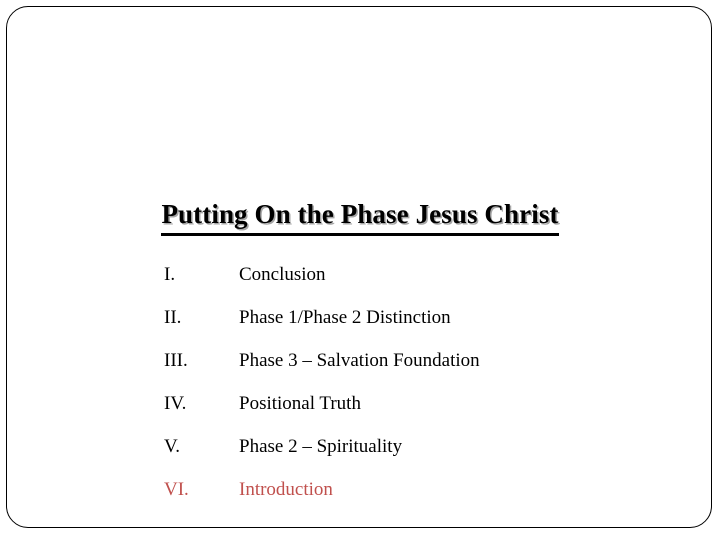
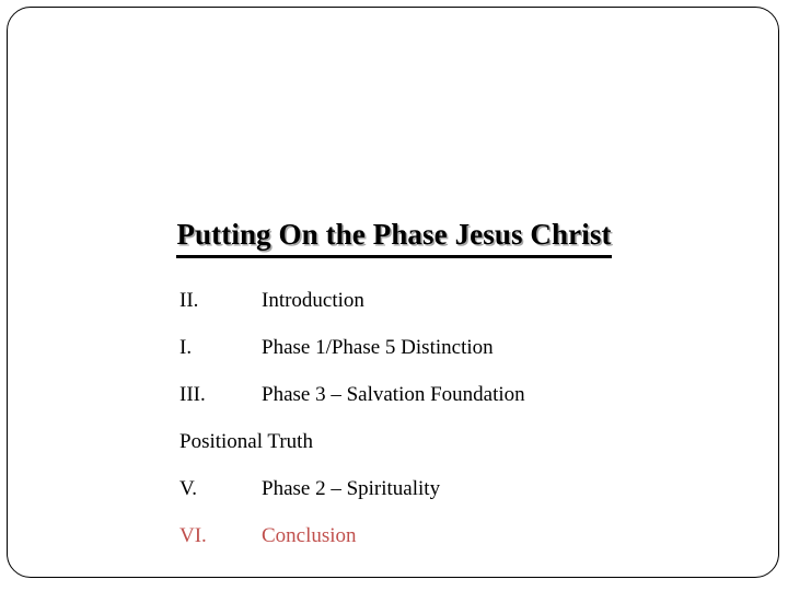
  Putting On the Phase Jesus Christ
- I.
+ II.
- Conclusion
+ Introduction
- II.
+ I.
- Phase 1/Phase 2 Distinction
+ Phase 1/Phase 5 Distinction
  III.
  Phase 3 – Salvation Foundation
- IV.
  Positional Truth
  V.
  Phase 2 – Spirituality
  VI.
- Introduction
+ Conclusion
